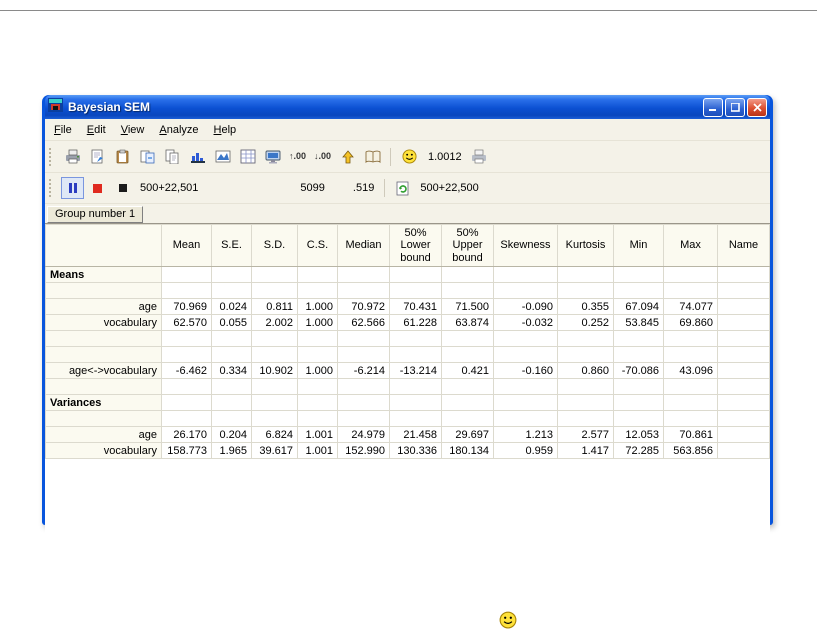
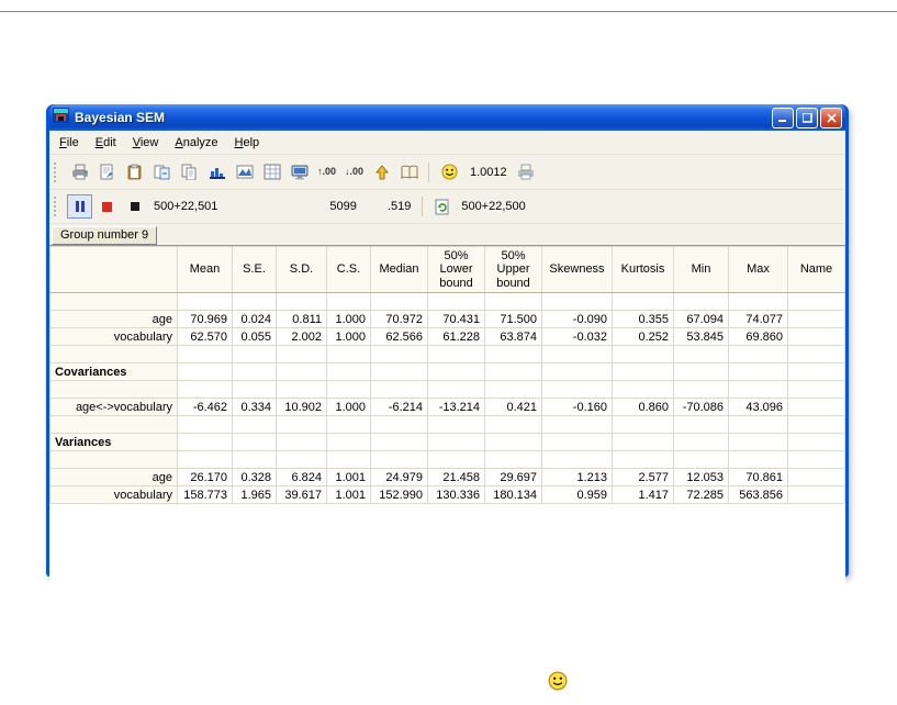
  Bayesian SEM
  File
  Edit
  View
  Analyze
  Help
  ↑.00
  ↓.00
  1.0012
  500+22,501
  5099
  .519
  500+22,500
- Group number 1
+ Group number 9
  	Mean	S.E.	S.D.	C.S.	Median	50% Lower bound	50% Upper bound	Skewness	Kurtosis	Min	Max	Name
- Means
  age	70.969	0.024	0.811	1.000	70.972	70.431	71.500	-0.090	0.355	67.094	74.077
  vocabulary	62.570	0.055	2.002	1.000	62.566	61.228	63.874	-0.032	0.252	53.845	69.860
+ Covariances
  age<->vocabulary	-6.462	0.334	10.902	1.000	-6.214	-13.214	0.421	-0.160	0.860	-70.086	43.096
  Variances
- age	26.170	0.204	6.824	1.001	24.979	21.458	29.697	1.213	2.577	12.053	70.861
+ age	26.170	0.328	6.824	1.001	24.979	21.458	29.697	1.213	2.577	12.053	70.861
  vocabulary	158.773	1.965	39.617	1.001	152.990	130.336	180.134	0.959	1.417	72.285	563.856
